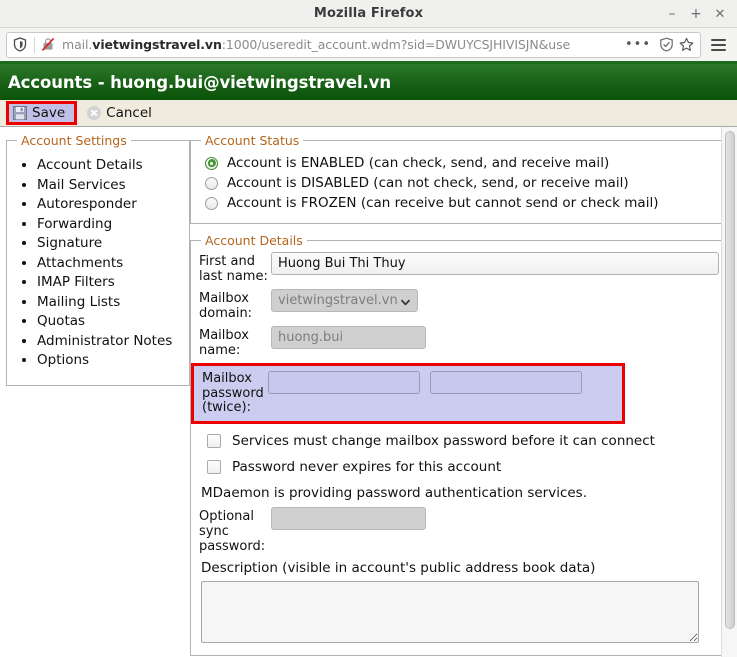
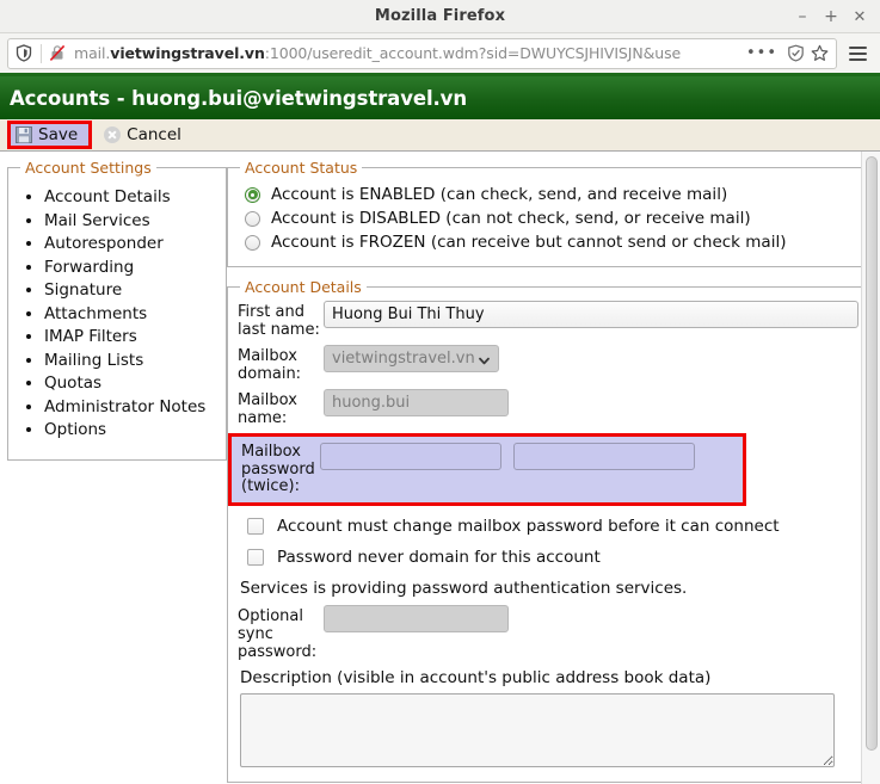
  Mozilla Firefox
  –
  +
  ✕
  mail.vietwingstravel.vn:1000/useredit_account.wdm?sid=DWUYCSJHIVISJN&use
  •••
  Accounts - huong.bui@vietwingstravel.vn
  Save
  Cancel
  Account Settings
  Account Details
  Mail Services
  Autoresponder
  Forwarding
  Signature
  Attachments
  IMAP Filters
  Mailing Lists
  Quotas
  Administrator Notes
  Options
  Account Status
  Account is ENABLED (can check, send, and receive mail)
  Account is DISABLED (can not check, send, or receive mail)
  Account is FROZEN (can receive but cannot send or check mail)
  Account Details
  First and last name:
  Huong Bui Thi Thuy
  Mailbox domain:
  vietwingstravel.vn
  Mailbox name:
  huong.bui
  Mailbox password (twice):
- Services must change mailbox password before it can connect
+ Account must change mailbox password before it can connect
- Password never expires for this account
+ Password never domain for this account
- MDaemon is providing password authentication services.
+ Services is providing password authentication services.
  Optional sync password:
  Description (visible in account's public address book data)
